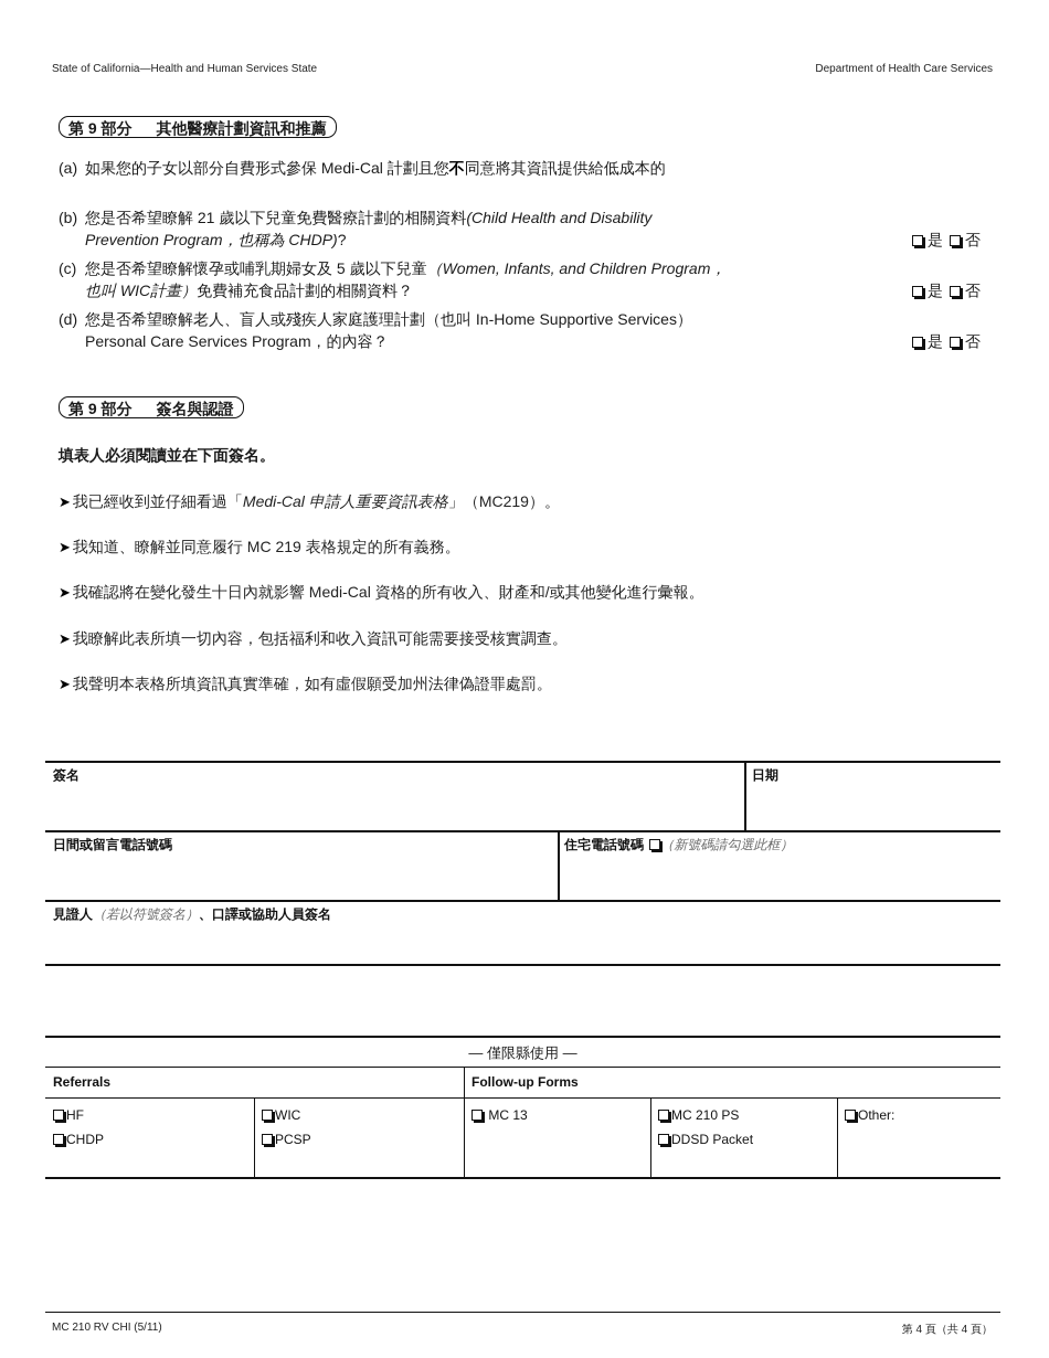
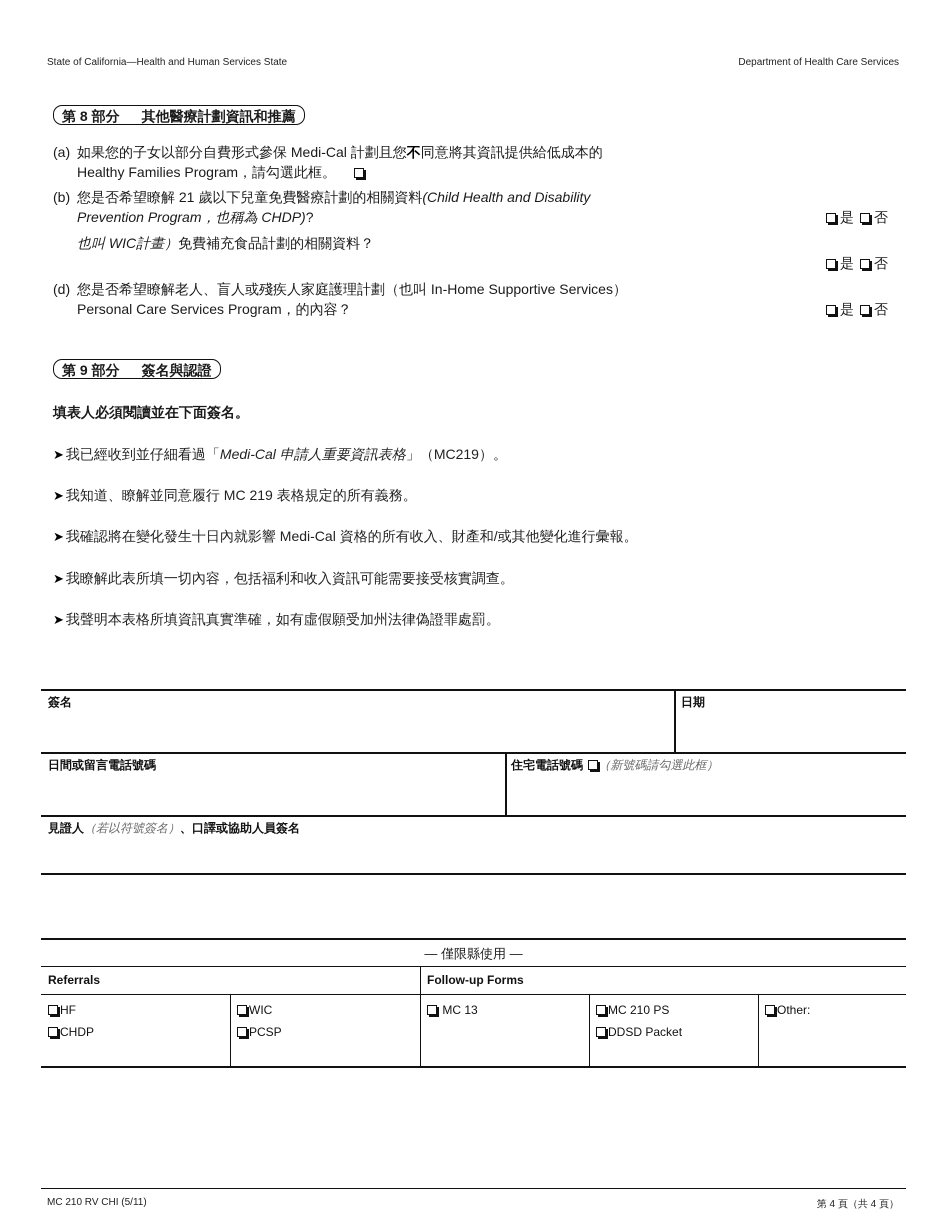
  State of California—Health and Human Services State
  Department of Health Care Services
- 第 9 部分 其他醫療計劃資訊和推薦
+ 第 8 部分 其他醫療計劃資訊和推薦
  (a) 如果您的子女以部分自費形式參保 Medi-Cal 計劃且您不同意將其資訊提供給低成本的
+ Healthy Families Program，請勾選此框。
  (b) 您是否希望瞭解 21 歲以下兒童免費醫療計劃的相關資料(Child Health and Disability
  Prevention Program，也稱為 CHDP)?
  是 否
- (c) 您是否希望瞭解懷孕或哺乳期婦女及 5 歲以下兒童（Women, Infants, and Children Program，
  也叫 WIC計畫）免費補充食品計劃的相關資料？
  是 否
  (d) 您是否希望瞭解老人、盲人或殘疾人家庭護理計劃（也叫 In-Home Supportive Services）
  Personal Care Services Program，的內容？
  是 否
  第 9 部分 簽名與認證
  填表人必須閱讀並在下面簽名。
  ➤ 我已經收到並仔細看過「Medi-Cal 申請人重要資訊表格」（MC219）。
  ➤ 我知道、瞭解並同意履行 MC 219 表格規定的所有義務。
  ➤ 我確認將在變化發生十日內就影響 Medi-Cal 資格的所有收入、財產和/或其他變化進行彙報。
  ➤ 我瞭解此表所填一切內容，包括福利和收入資訊可能需要接受核實調查。
  ➤ 我聲明本表格所填資訊真實準確，如有虛假願受加州法律偽證罪處罰。
  簽名
  日期
  日間或留言電話號碼
  住宅電話號碼 （新號碼請勾選此框）
  見證人（若以符號簽名）、口譯或協助人員簽名
  — 僅限縣使用 —
  Referrals
  Follow-up Forms
  HF
  CHDP
  WIC
  PCSP
  MC 13
  MC 210 PS
  DDSD Packet
  Other:
  MC 210 RV CHI (5/11)
  第 4 頁（共 4 頁）
